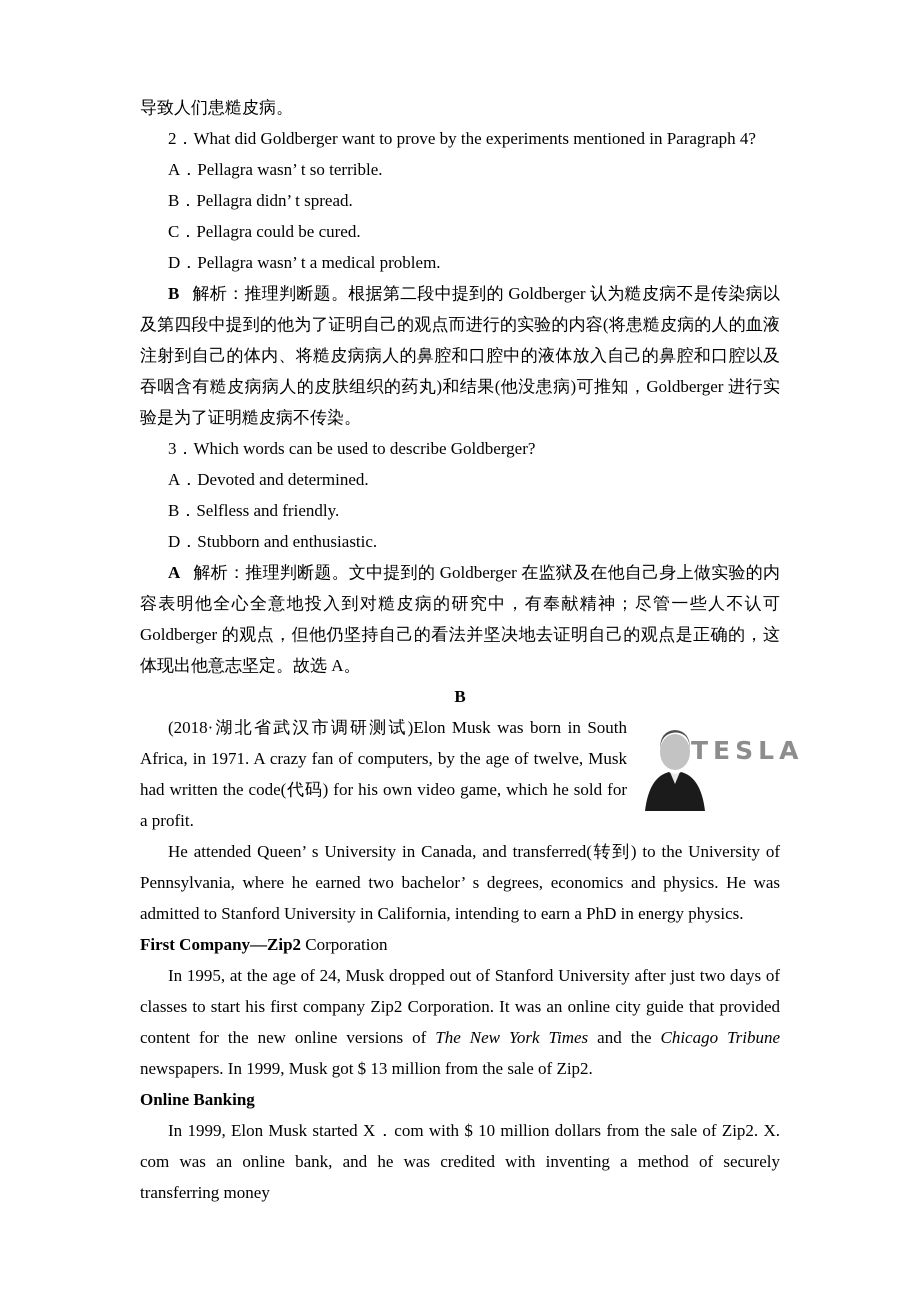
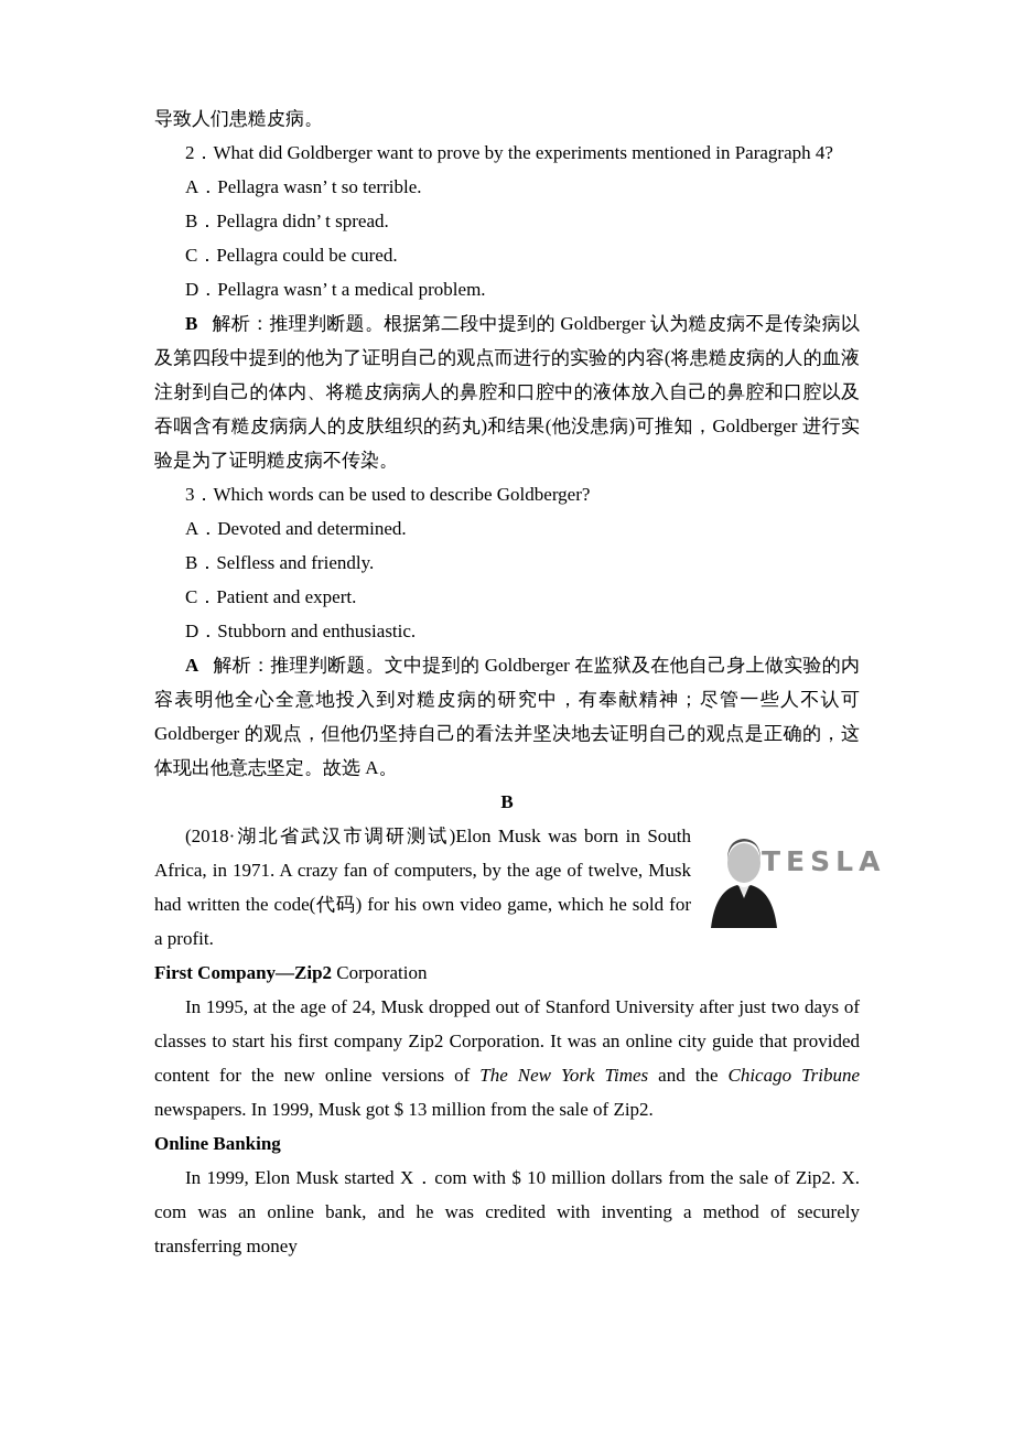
  导致人们患糙皮病。
  2．What did Goldberger want to prove by the experiments mentioned in Paragraph 4?
  A．Pellagra wasn’ t so terrible.
  B．Pellagra didn’ t spread.
  C．Pellagra could be cured.
  D．Pellagra wasn’ t a medical problem.
  B 解析：推理判断题。根据第二段中提到的 Goldberger 认为糙皮病不是传染病以及第四段中提到的他为了证明自己的观点而进行的实验的内容(将患糙皮病的人的血液注射到自己的体内、将糙皮病病人的鼻腔和口腔中的液体放入自己的鼻腔和口腔以及吞咽含有糙皮病病人的皮肤组织的药丸)和结果(他没患病)可推知，Goldberger 进行实验是为了证明糙皮病不传染。
  3．Which words can be used to describe Goldberger?
  A．Devoted and determined.
  B．Selfless and friendly.
+ C．Patient and expert.
  D．Stubborn and enthusiastic.
  A 解析：推理判断题。文中提到的 Goldberger 在监狱及在他自己身上做实验的内容表明他全心全意地投入到对糙皮病的研究中，有奉献精神；尽管一些人不认可 Goldberger 的观点，但他仍坚持自己的看法并坚决地去证明自己的观点是正确的，这体现出他意志坚定。故选 A。
  B
  TESLA
  (2018·湖北省武汉市调研测试)Elon Musk was born in South Africa, in 1971. A crazy fan of computers, by the age of twelve, Musk had written the code(代码) for his own video game, which he sold for a profit.
- He attended Queen’ s University in Canada, and transferred(转到) to the University of Pennsylvania, where he earned two bachelor’ s degrees, economics and physics. He was admitted to Stanford University in California, intending to earn a PhD in energy physics.
  First Company—Zip2 Corporation
  In 1995, at the age of 24, Musk dropped out of Stanford University after just two days of classes to start his first company Zip2 Corporation. It was an online city guide that provided content for the new online versions of The New York Times and the Chicago Tribune newspapers. In 1999, Musk got $ 13 million from the sale of Zip2.
  Online Banking
  In 1999, Elon Musk started X．com with $ 10 million dollars from the sale of Zip2. X. com was an online bank, and he was credited with inventing a method of securely transferring money
